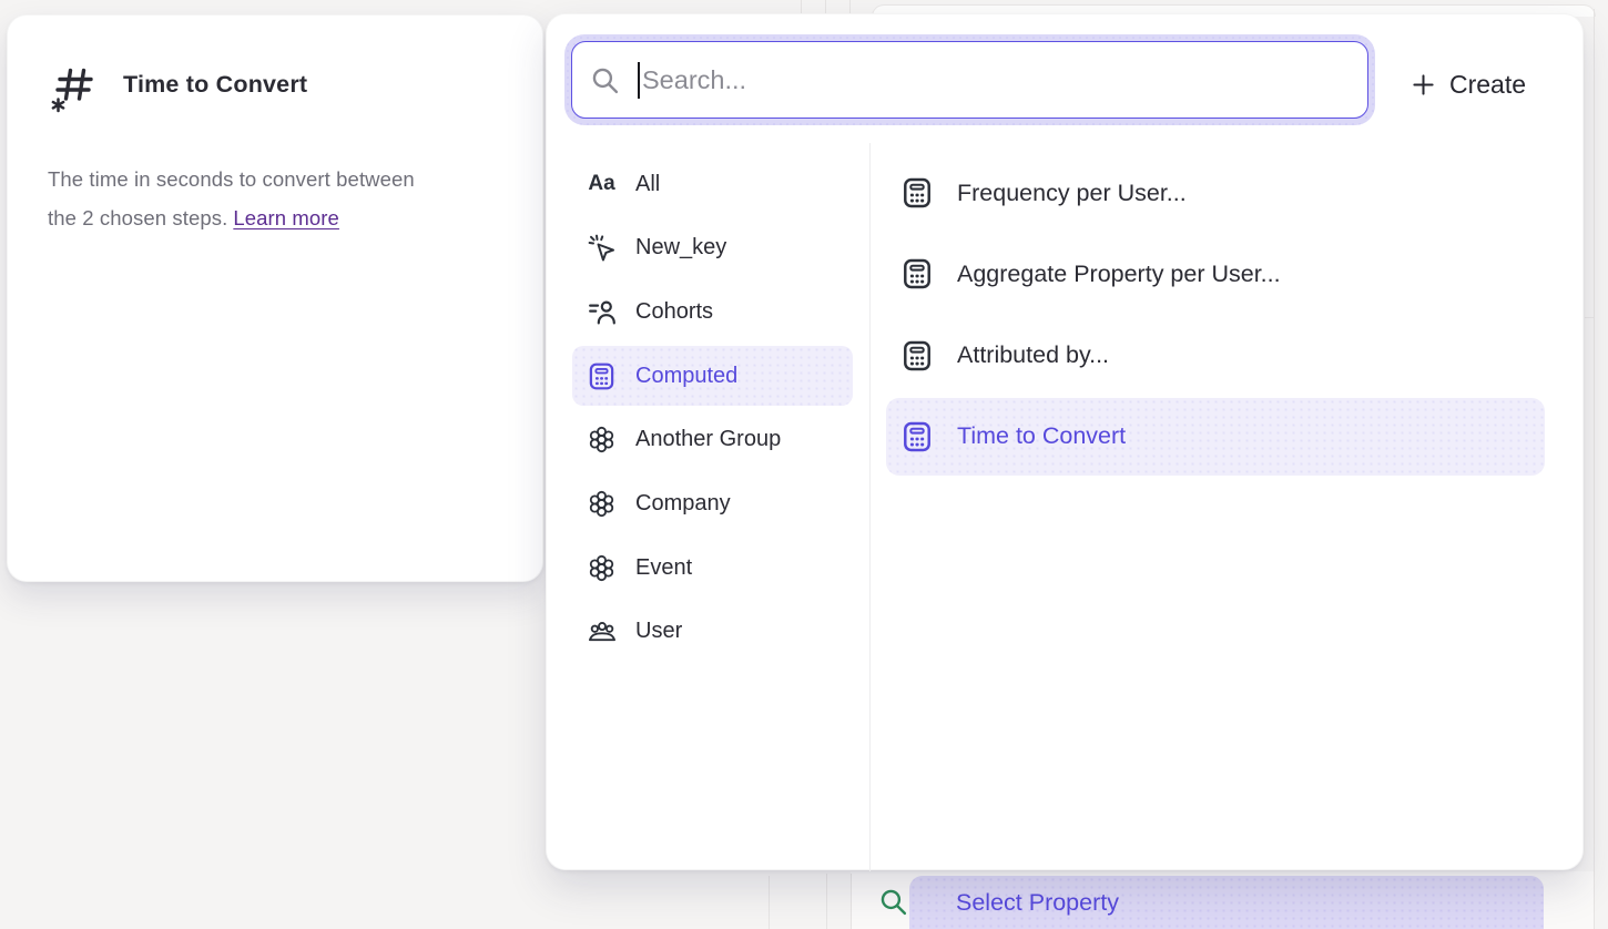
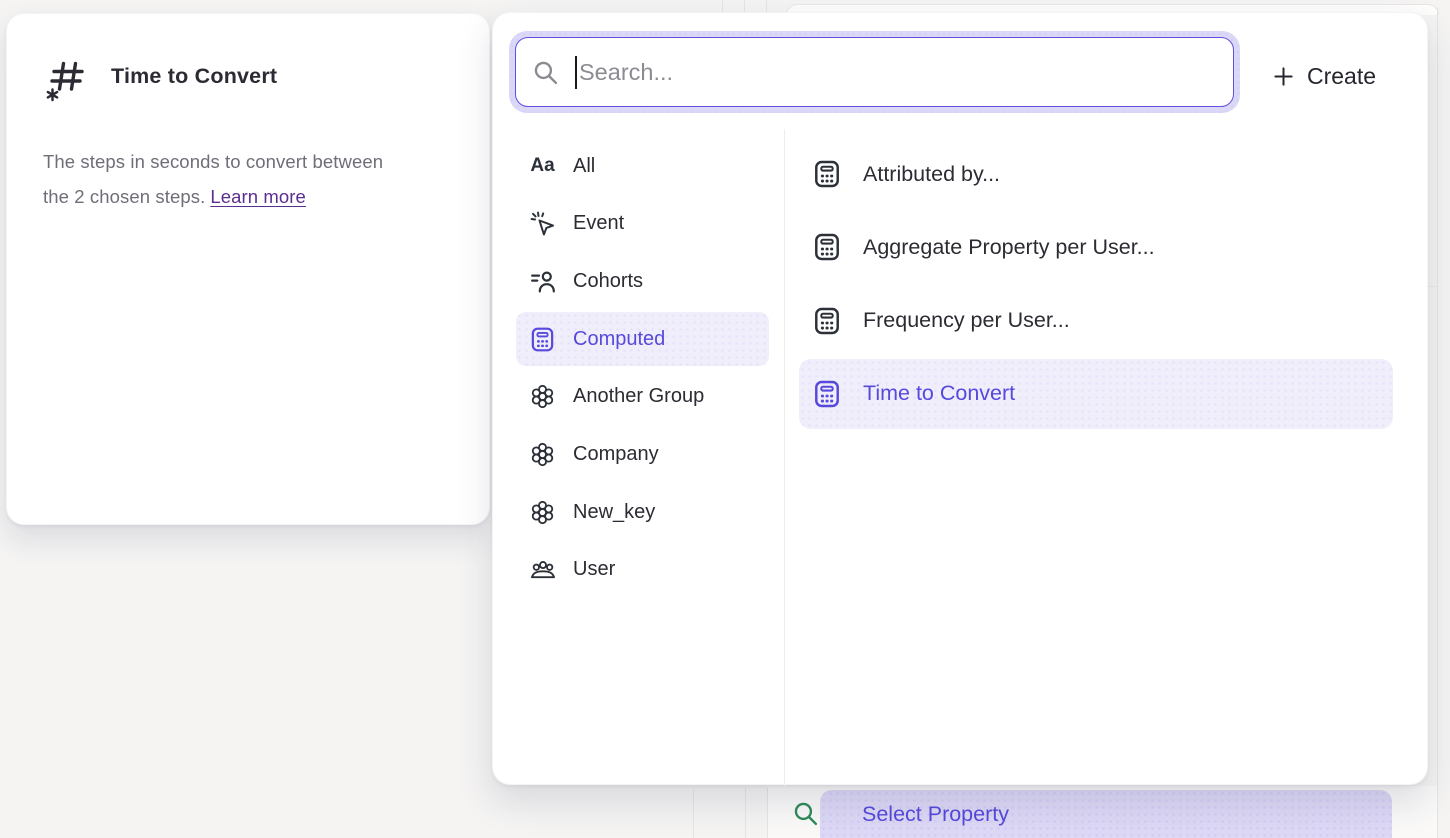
  Select Property
  Time to Convert
- The time in seconds to convert between
+ The steps in seconds to convert between
  the 2 chosen steps. Learn more
  Search...
  Create
  Aa
  All
- New_key
+ Event
  Cohorts
  Computed
  Another Group
  Company
- Event
+ New_key
  User
- Frequency per User...
+ Attributed by...
  Aggregate Property per User...
- Attributed by...
+ Frequency per User...
  Time to Convert
